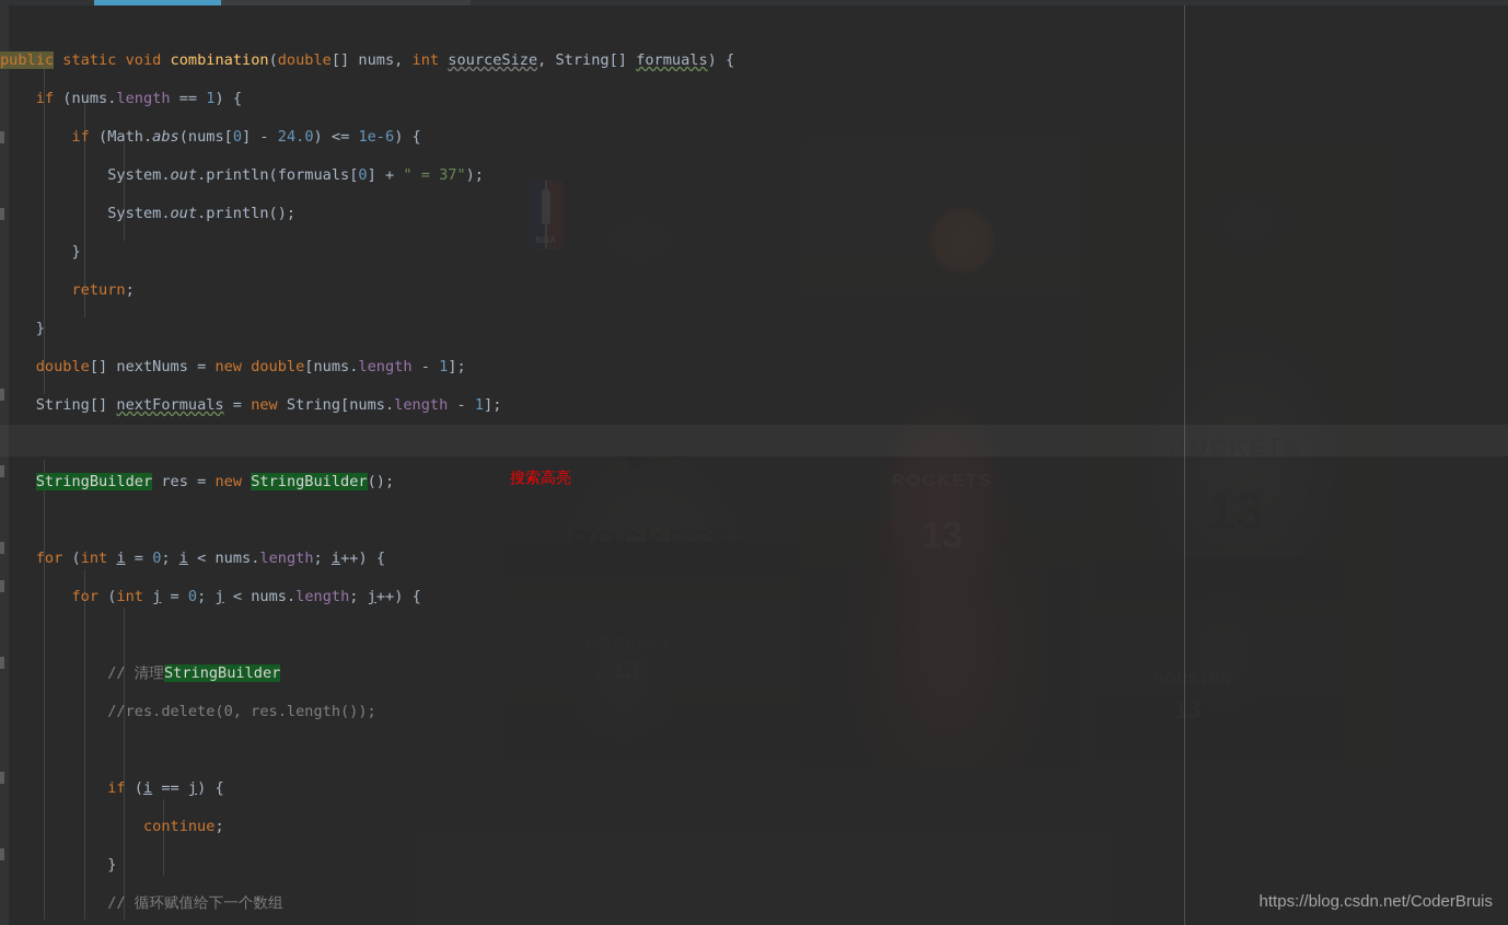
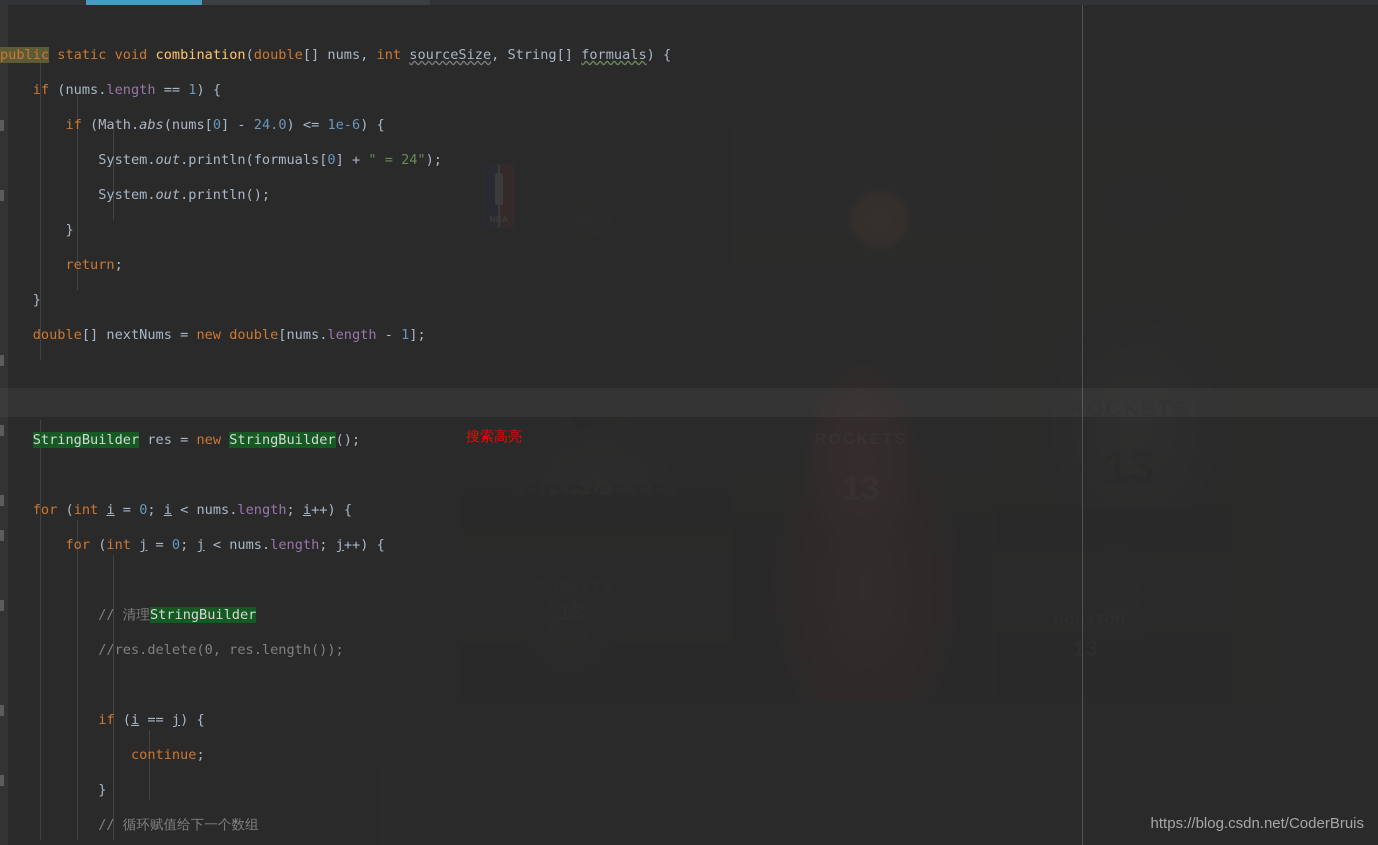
  ROCKETS
  HOUSTON
  13
  public static void combination(double[] nums, int sourceSize, String[] formuals) {
  if (nums.length == 1) {
  if (Math.abs(nums[0] - 24.0) <= 1e-6) {
- System.out.println(formuals[0] + " = 37");
+ System.out.println(formuals[0] + " = 24");
  System.out.println();
  }
  return;
  }
  double[] nextNums = new double[nums.length - 1];
- String[] nextFormuals = new String[nums.length - 1];
  StringBuilder res = new StringBuilder();
  for (int i = 0; i < nums.length; i++) {
  for (int j = 0; j < nums.length; j++) {
  // 清理StringBuilder
  //res.delete(0, res.length());
  if (i == j) {
  continue;
  }
  // 循环赋值给下一个数组
  搜索高亮
  https://blog.csdn.net/CoderBruis
